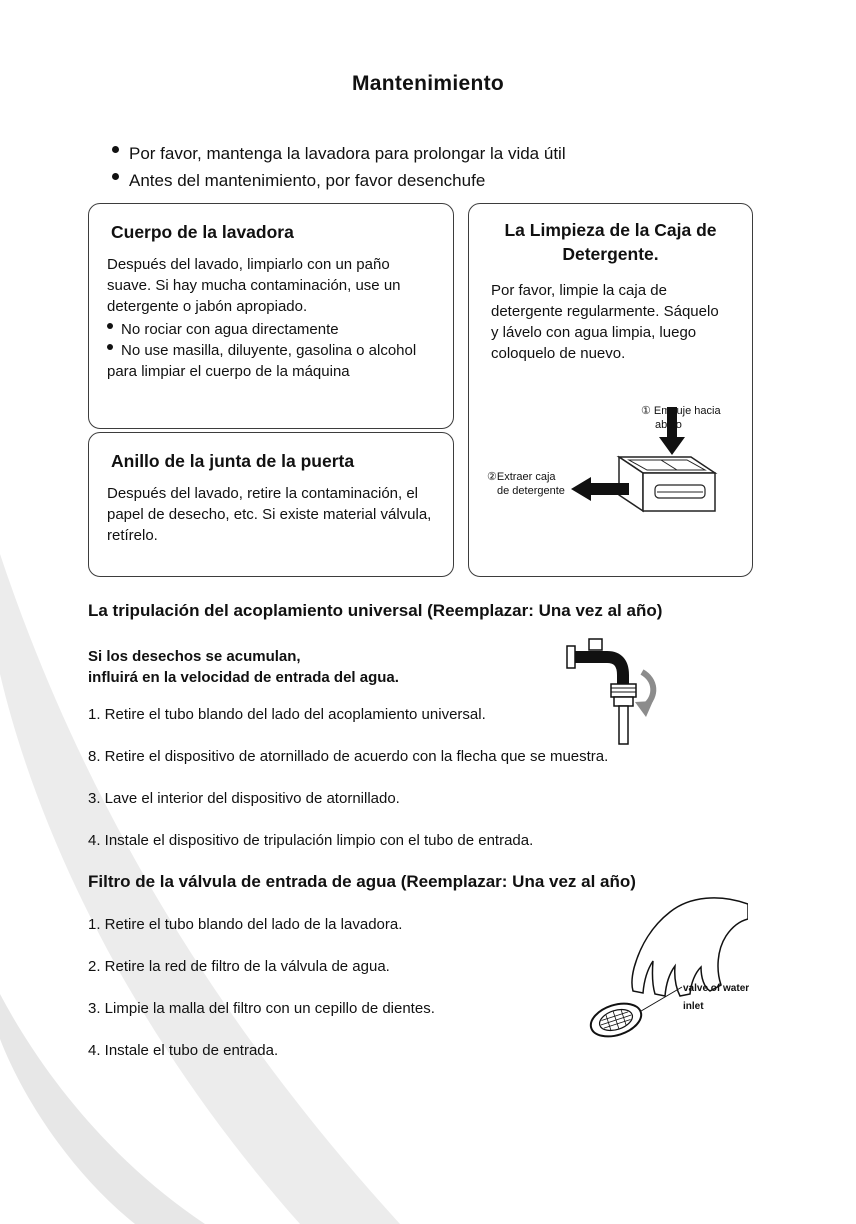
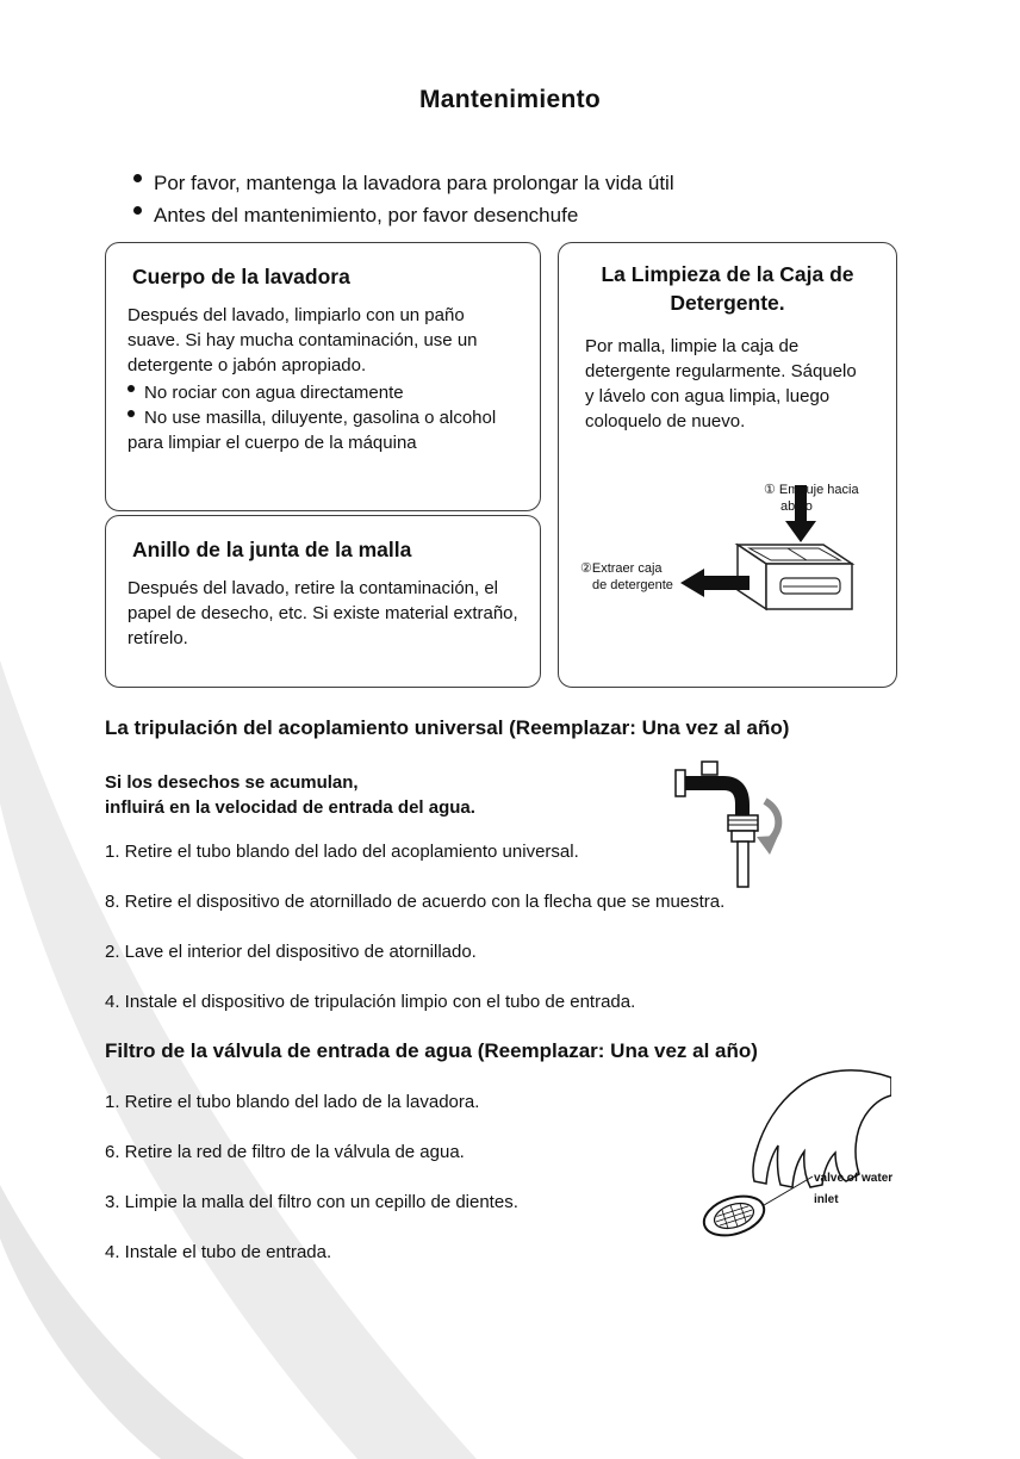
  Mantenimiento
  Por favor, mantenga la lavadora para prolongar la vida útil
  Antes del mantenimiento, por favor desenchufe
  Cuerpo de la lavadora
  Después del lavado, limpiarlo con un paño suave. Si hay mucha contaminación, use un detergente o jabón apropiado.
  No rociar con agua directamente
  No use masilla, diluyente, gasolina o alcohol para limpiar el cuerpo de la máquina
- Anillo de la junta de la puerta
+ Anillo de la junta de la malla
- Después del lavado, retire la contaminación, el papel de desecho, etc. Si existe material válvula, retírelo.
+ Después del lavado, retire la contaminación, el papel de desecho, etc. Si existe material extraño, retírelo.
  La Limpieza de la Caja de Detergente.
- Por favor, limpie la caja de detergente regularmente. Sáquelo y lávelo con agua limpia, luego coloquelo de nuevo.
+ Por malla, limpie la caja de detergente regularmente. Sáquelo y lávelo con agua limpia, luego coloquelo de nuevo.
  ① Empuje hacia
  abajo
  ②Extraer caja
  de detergente
  La tripulación del acoplamiento universal (Reemplazar: Una vez al año)
  Si los desechos se acumulan,
  influirá en la velocidad de entrada del agua.
  1. Retire el tubo blando del lado del acoplamiento universal.
  8. Retire el dispositivo de atornillado de acuerdo con la flecha que se muestra.
- 3. Lave el interior del dispositivo de atornillado.
+ 2. Lave el interior del dispositivo de atornillado.
  4. Instale el dispositivo de tripulación limpio con el tubo de entrada.
  Filtro de la válvula de entrada de agua (Reemplazar: Una vez al año)
  1. Retire el tubo blando del lado de la lavadora.
- 2. Retire la red de filtro de la válvula de agua.
+ 6. Retire la red de filtro de la válvula de agua.
  3. Limpie la malla del filtro con un cepillo de dientes.
  4. Instale el tubo de entrada.
  valve of water
  inlet
